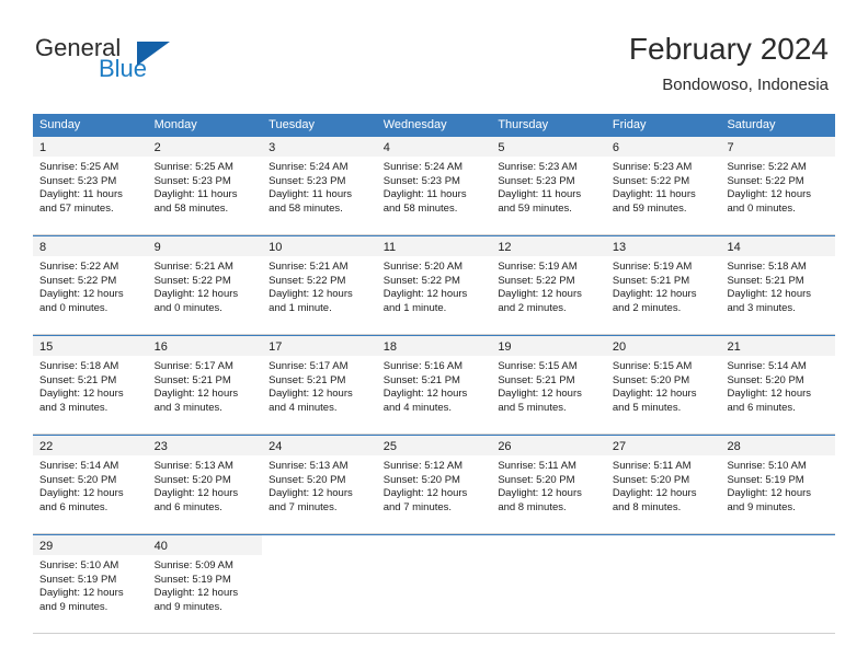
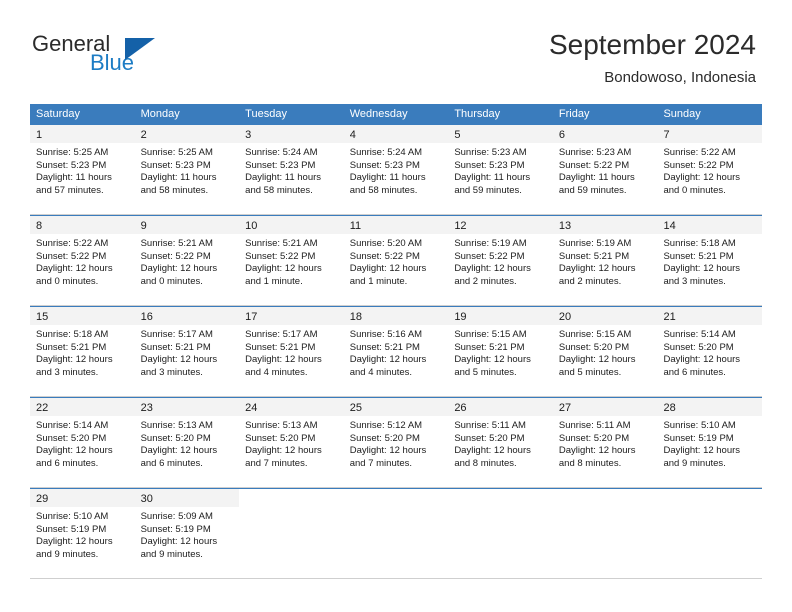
  General
  Blue
- February 2024
+ September 2024
  Bondowoso, Indonesia
- Sunday
+ Saturday
  Monday
  Tuesday
  Wednesday
  Thursday
  Friday
- Saturday
+ Sunday
  1
  Sunrise: 5:25 AM
  Sunset: 5:23 PM
  Daylight: 11 hours and 57 minutes.
  2
  Sunrise: 5:25 AM
  Sunset: 5:23 PM
  Daylight: 11 hours and 58 minutes.
  3
  Sunrise: 5:24 AM
  Sunset: 5:23 PM
  Daylight: 11 hours and 58 minutes.
  4
  Sunrise: 5:24 AM
  Sunset: 5:23 PM
  Daylight: 11 hours and 58 minutes.
  5
  Sunrise: 5:23 AM
  Sunset: 5:23 PM
  Daylight: 11 hours and 59 minutes.
  6
  Sunrise: 5:23 AM
  Sunset: 5:22 PM
  Daylight: 11 hours and 59 minutes.
  7
  Sunrise: 5:22 AM
  Sunset: 5:22 PM
  Daylight: 12 hours and 0 minutes.
  8
  Sunrise: 5:22 AM
  Sunset: 5:22 PM
  Daylight: 12 hours and 0 minutes.
  9
  Sunrise: 5:21 AM
  Sunset: 5:22 PM
  Daylight: 12 hours and 0 minutes.
  10
  Sunrise: 5:21 AM
  Sunset: 5:22 PM
  Daylight: 12 hours and 1 minute.
  11
  Sunrise: 5:20 AM
  Sunset: 5:22 PM
  Daylight: 12 hours and 1 minute.
  12
  Sunrise: 5:19 AM
  Sunset: 5:22 PM
  Daylight: 12 hours and 2 minutes.
  13
  Sunrise: 5:19 AM
  Sunset: 5:21 PM
  Daylight: 12 hours and 2 minutes.
  14
  Sunrise: 5:18 AM
  Sunset: 5:21 PM
  Daylight: 12 hours and 3 minutes.
  15
  Sunrise: 5:18 AM
  Sunset: 5:21 PM
  Daylight: 12 hours and 3 minutes.
  16
  Sunrise: 5:17 AM
  Sunset: 5:21 PM
  Daylight: 12 hours and 3 minutes.
  17
  Sunrise: 5:17 AM
  Sunset: 5:21 PM
  Daylight: 12 hours and 4 minutes.
  18
  Sunrise: 5:16 AM
  Sunset: 5:21 PM
  Daylight: 12 hours and 4 minutes.
  19
  Sunrise: 5:15 AM
  Sunset: 5:21 PM
  Daylight: 12 hours and 5 minutes.
  20
  Sunrise: 5:15 AM
  Sunset: 5:20 PM
  Daylight: 12 hours and 5 minutes.
  21
  Sunrise: 5:14 AM
  Sunset: 5:20 PM
  Daylight: 12 hours and 6 minutes.
  22
  Sunrise: 5:14 AM
  Sunset: 5:20 PM
  Daylight: 12 hours and 6 minutes.
  23
  Sunrise: 5:13 AM
  Sunset: 5:20 PM
  Daylight: 12 hours and 6 minutes.
  24
  Sunrise: 5:13 AM
  Sunset: 5:20 PM
  Daylight: 12 hours and 7 minutes.
  25
  Sunrise: 5:12 AM
  Sunset: 5:20 PM
  Daylight: 12 hours and 7 minutes.
  26
  Sunrise: 5:11 AM
  Sunset: 5:20 PM
  Daylight: 12 hours and 8 minutes.
  27
  Sunrise: 5:11 AM
  Sunset: 5:20 PM
  Daylight: 12 hours and 8 minutes.
  28
  Sunrise: 5:10 AM
  Sunset: 5:19 PM
  Daylight: 12 hours and 9 minutes.
  29
  Sunrise: 5:10 AM
  Sunset: 5:19 PM
  Daylight: 12 hours and 9 minutes.
- 40
+ 30
  Sunrise: 5:09 AM
  Sunset: 5:19 PM
  Daylight: 12 hours and 9 minutes.
